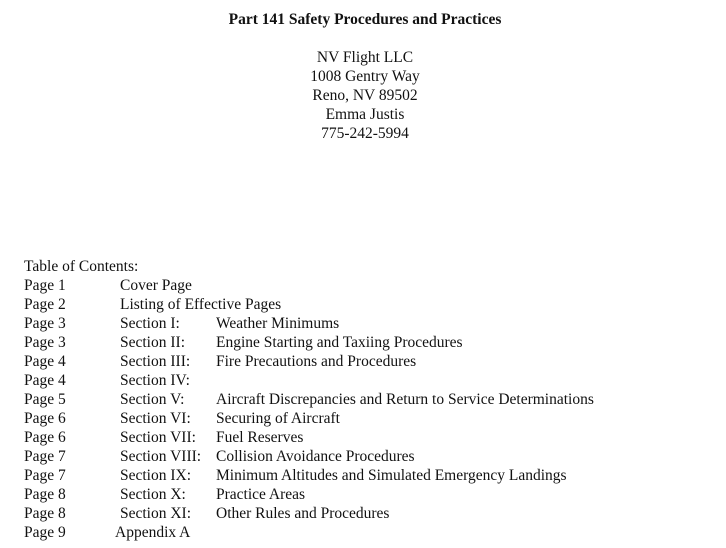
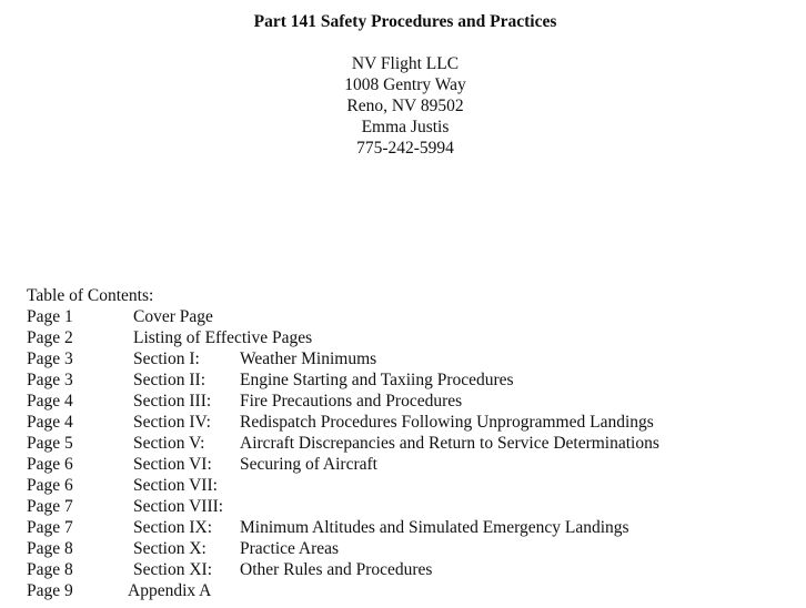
  Part 141 Safety Procedures and Practices
  NV Flight LLC
  1008 Gentry Way
  Reno, NV 89502
  Emma Justis
  775-242-5994
  Table of Contents:
  Page 1
  Cover Page
  Page 2
  Listing of Effective Pages
  Page 3
  Section I:
  Weather Minimums
  Page 3
  Section II:
  Engine Starting and Taxiing Procedures
  Page 4
  Section III:
  Fire Precautions and Procedures
  Page 4
  Section IV:
+ Redispatch Procedures Following Unprogrammed Landings
  Page 5
  Section V:
  Aircraft Discrepancies and Return to Service Determinations
  Page 6
  Section VI:
  Securing of Aircraft
  Page 6
  Section VII:
- Fuel Reserves
  Page 7
  Section VIII:
- Collision Avoidance Procedures
  Page 7
  Section IX:
  Minimum Altitudes and Simulated Emergency Landings
  Page 8
  Section X:
  Practice Areas
  Page 8
  Section XI:
  Other Rules and Procedures
  Page 9
  Appendix A
